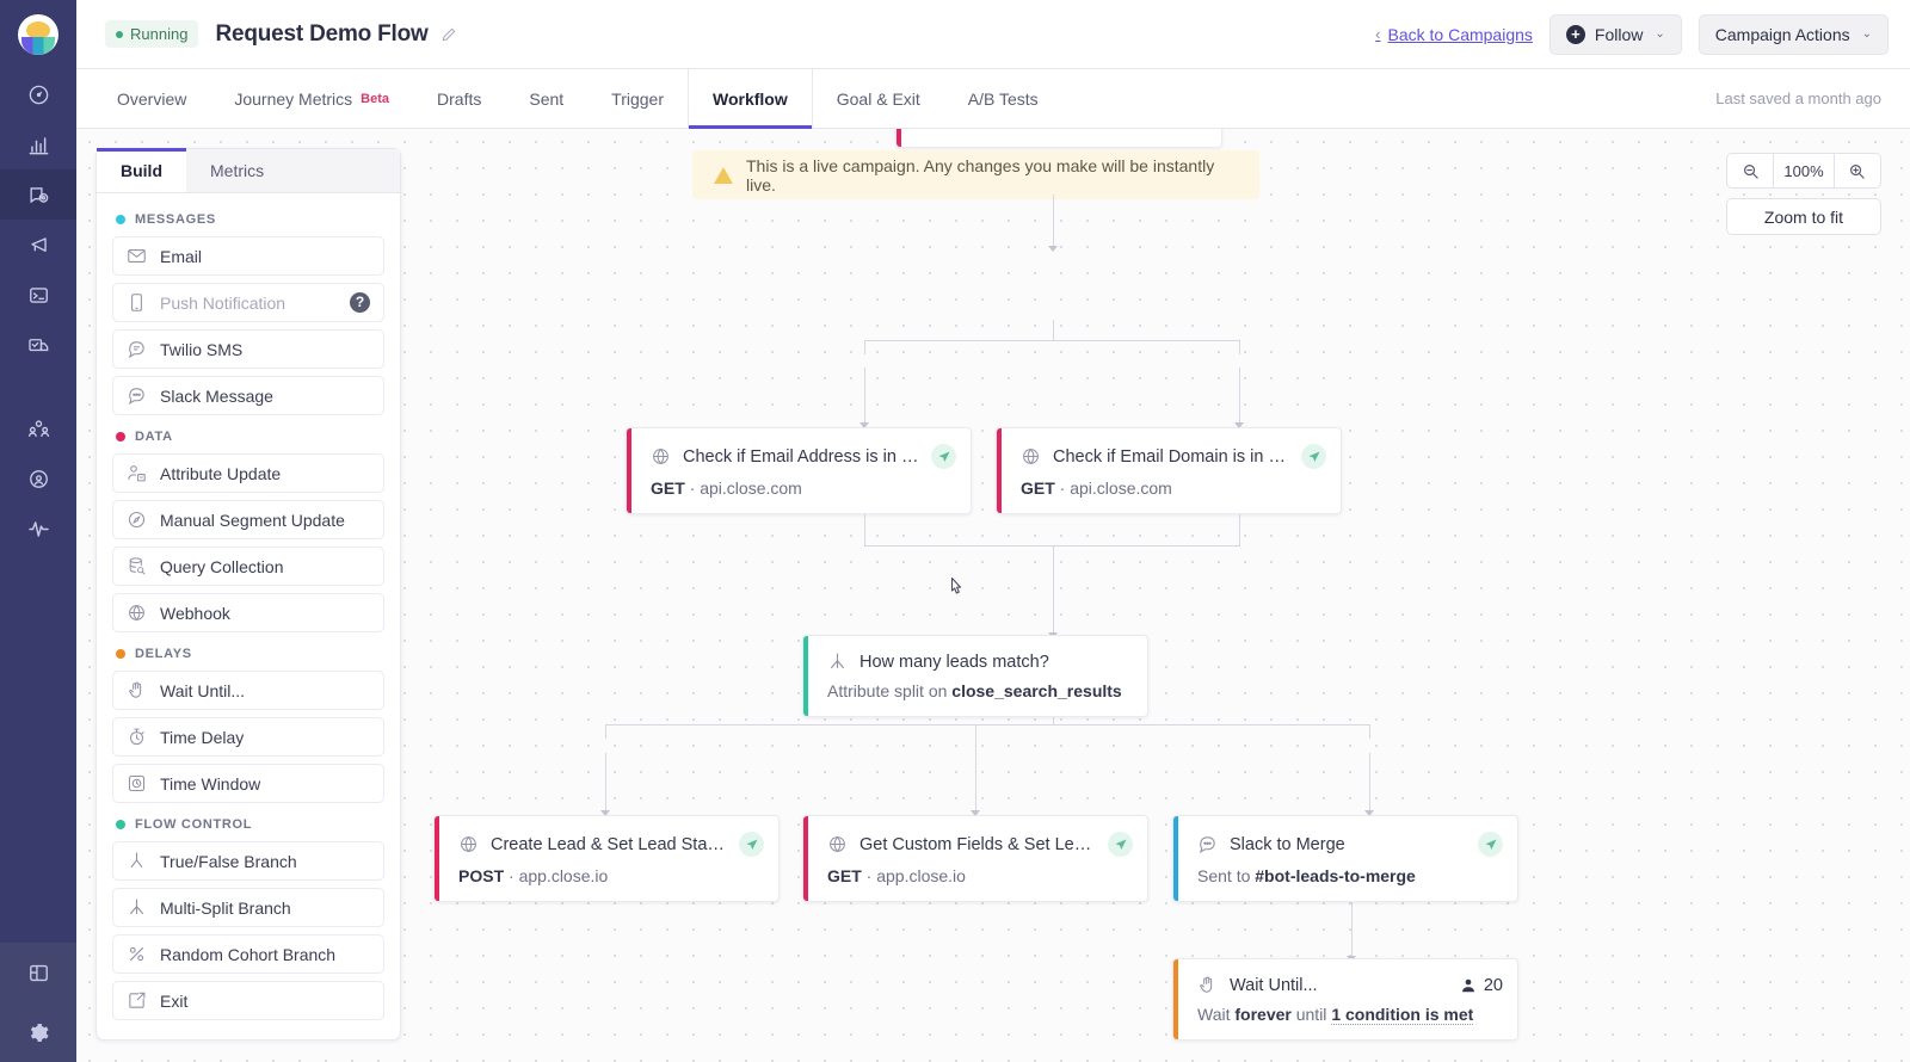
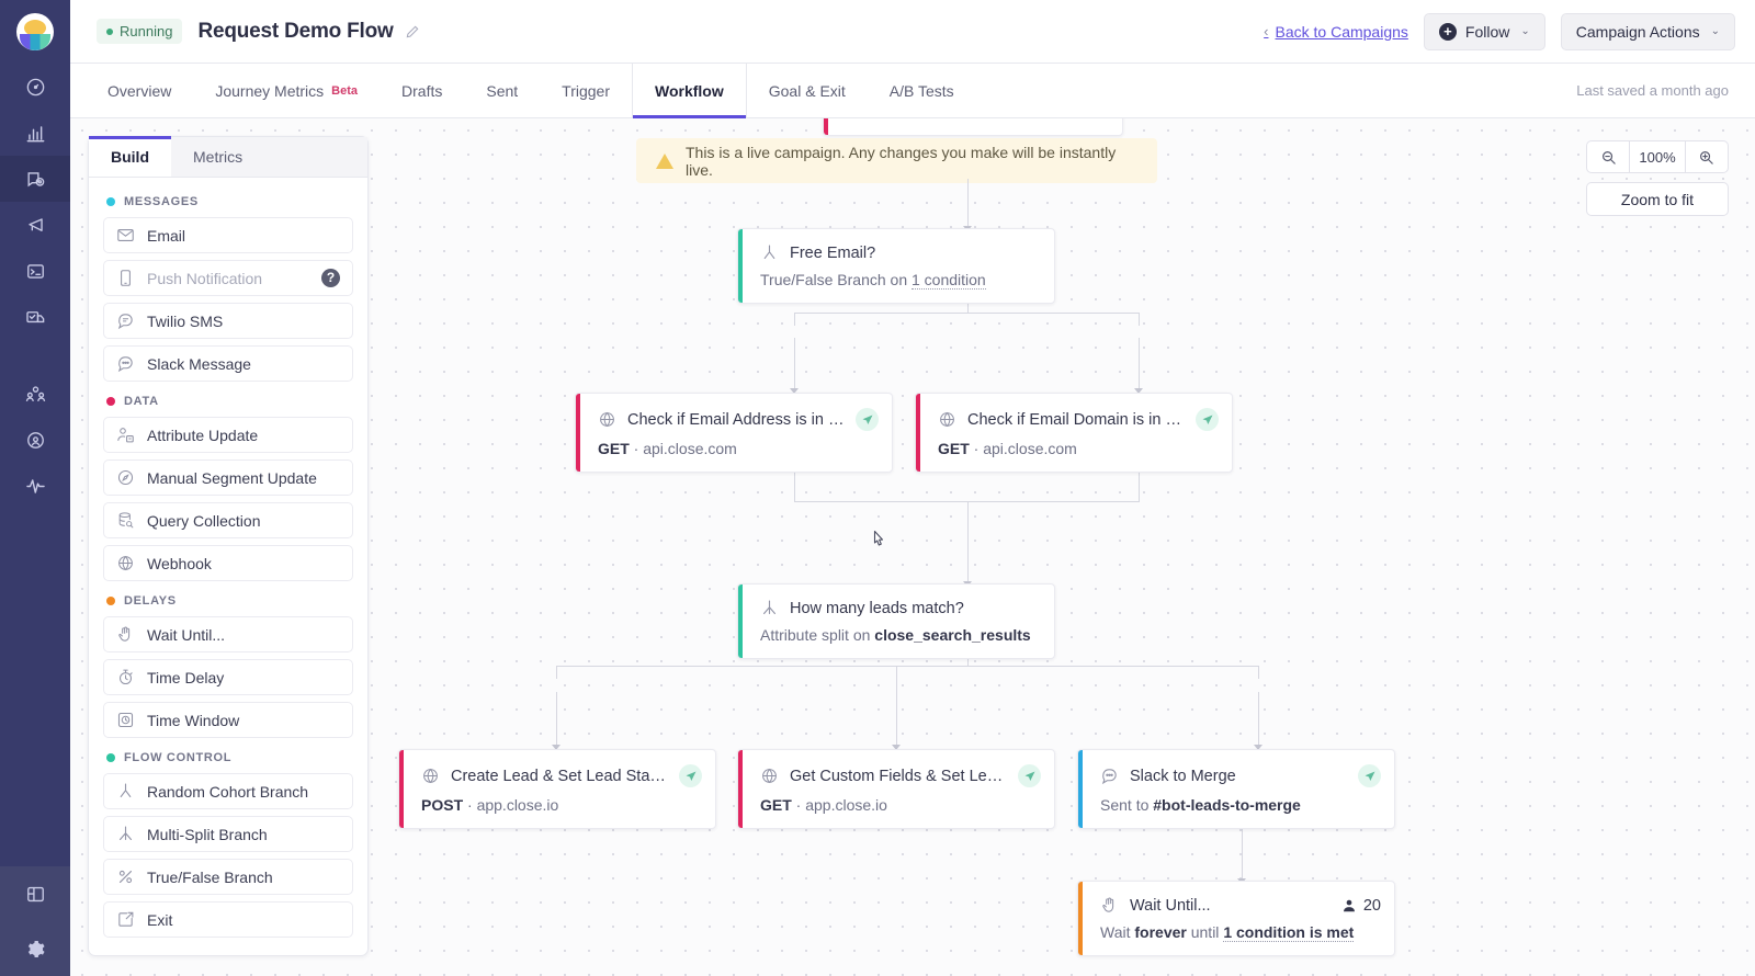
  Running
  Request Demo Flow
  ‹
  Back to Campaigns
  +
  Follow
  ⌄
  Campaign Actions
  ⌄
  Overview
  Journey Metrics
  Beta
  Drafts
  Sent
  Trigger
  Workflow
  Goal & Exit
  A/B Tests
  Last saved a month ago
  Build
  Metrics
  MESSAGES
  Email
  Push Notification
  ?
  Twilio SMS
  Slack Message
  DATA
  Attribute Update
  Manual Segment Update
  Query Collection
  Webhook
  DELAYS
  Wait Until...
  Time Delay
  Time Window
  FLOW CONTROL
- True/False Branch
+ Random Cohort Branch
  Multi-Split Branch
- Random Cohort Branch
+ True/False Branch
  Exit
  100%
  Zoom to fit
  This is a live campaign. Any changes you make will be instantly live.
+ Free Email?
+ True/False Branch on 1 condition
  Check if Email Address is in Cl
  GET · api.close.com
  Check if Email Domain is in Cl
  GET · api.close.com
  How many leads match?
  Attribute split on close_search_results
  Create Lead & Set Lead Status
  POST · app.close.io
  Get Custom Fields & Set Lead
  GET · app.close.io
  Slack to Merge
  Sent to #bot-leads-to-merge
  Wait Until...
  20
  Wait forever until 1 condition is met
